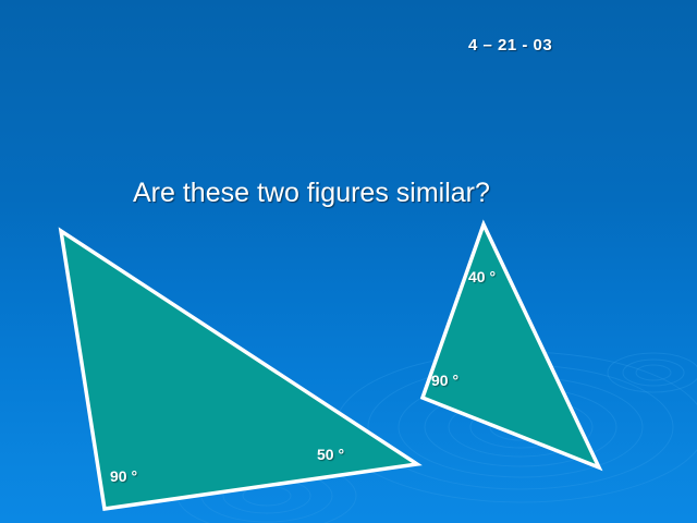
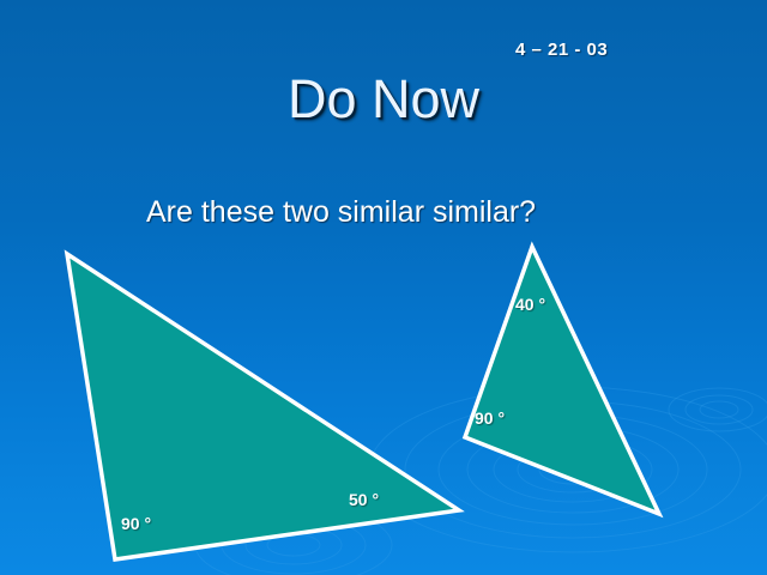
  4 – 21 - 03
+ Do Now
- Are these two figures similar?
+ Are these two similar similar?
  90 °
  50 °
  40 °
  90 °
